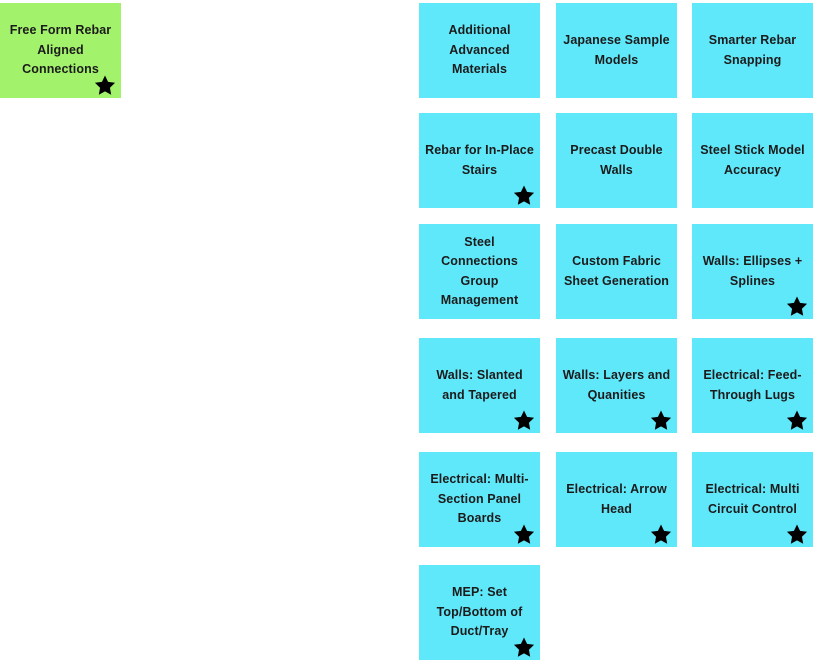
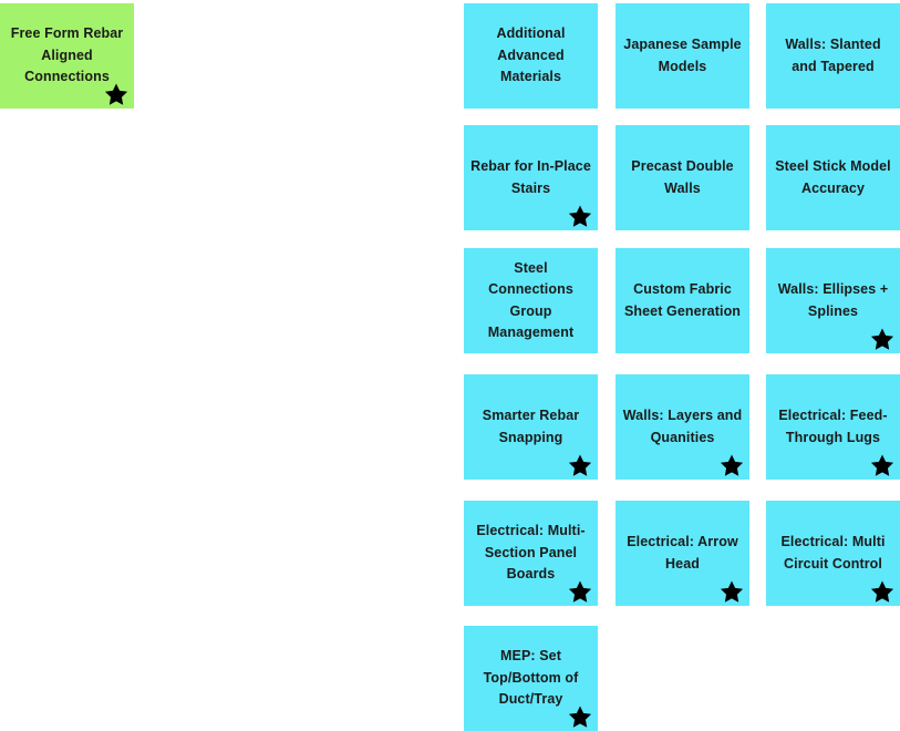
  Free Form Rebar Aligned Connections
  Additional Advanced Materials
  Japanese Sample Models
- Smarter Rebar Snapping
+ Walls: Slanted and Tapered
  Rebar for In-Place Stairs
  Precast Double Walls
  Steel Stick Model Accuracy
  Steel Connections Group Management
  Custom Fabric Sheet Generation
  Walls: Ellipses + Splines
- Walls: Slanted and Tapered
+ Smarter Rebar Snapping
  Walls: Layers and Quanities
  Electrical: Feed-Through Lugs
  Electrical: Multi-Section Panel Boards
  Electrical: Arrow Head
  Electrical: Multi Circuit Control
  MEP: Set Top/Bottom of Duct/Tray
